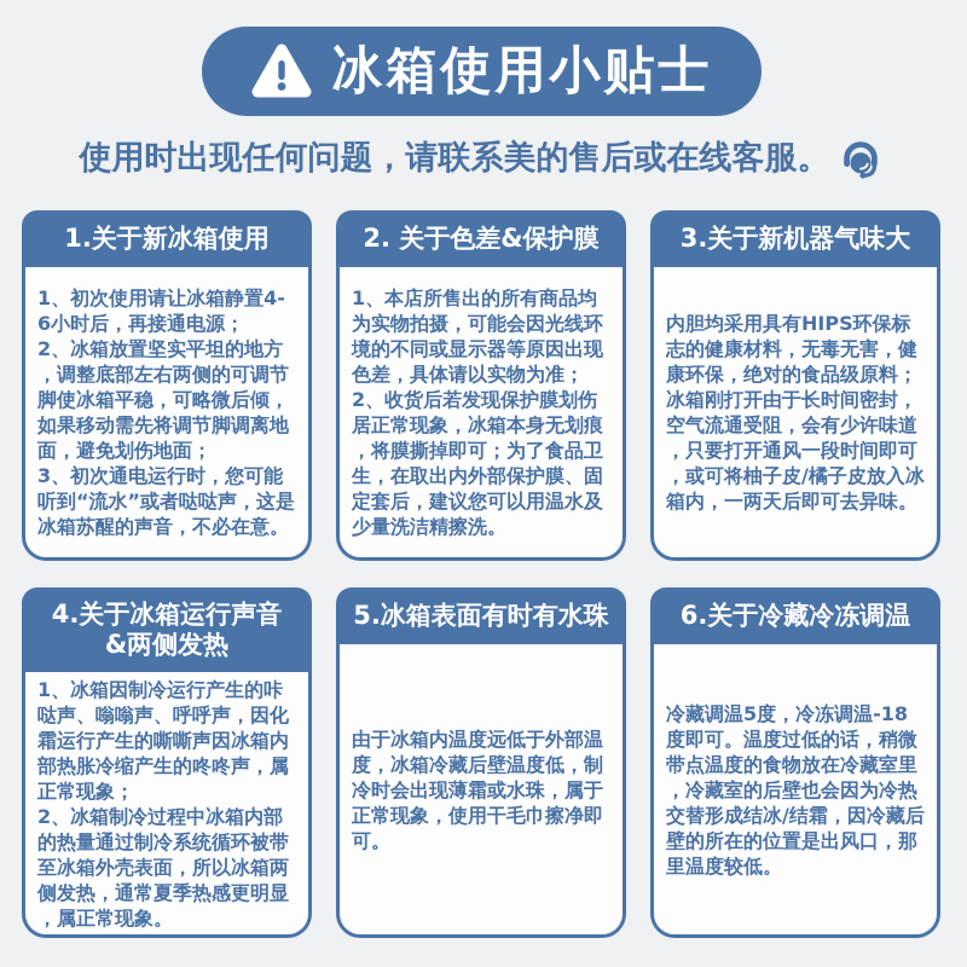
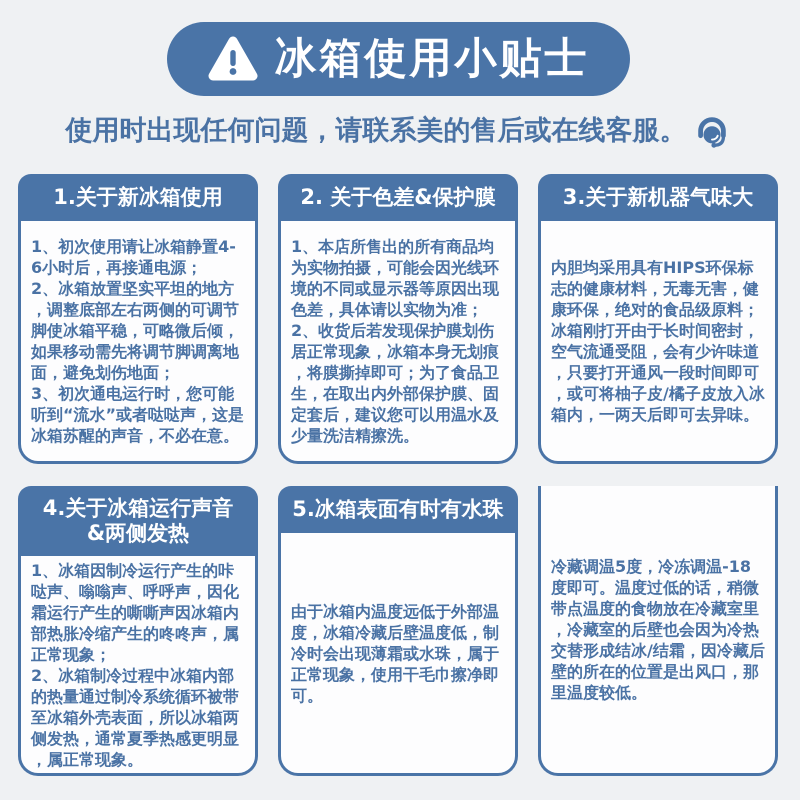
  冰箱使用小贴士
  使用时出现任何问题，请联系美的售后或在线客服。
  1.关于新冰箱使用
  1、初次使用请让冰箱静置4-6小时后，再接通电源；
  2、冰箱放置坚实平坦的地方，调整底部左右两侧的可调节脚使冰箱平稳，可略微后倾，如果移动需先将调节脚调离地面，避免划伤地面；
  3、初次通电运行时，您可能听到“流水”或者哒哒声，这是冰箱苏醒的声音，不必在意。
  2. 关于色差&保护膜
  1、本店所售出的所有商品均为实物拍摄，可能会因光线环境的不同或显示器等原因出现色差，具体请以实物为准；
  2、收货后若发现保护膜划伤居正常现象，冰箱本身无划痕，将膜撕掉即可；为了食品卫生，在取出内外部保护膜、固定套后，建议您可以用温水及少量洗洁精擦洗。
  3.关于新机器气味大
  内胆均采用具有HIPS环保标志的健康材料，无毒无害，健康环保，绝对的食品级原料；冰箱刚打开由于长时间密封，空气流通受阻，会有少许味道，只要打开通风一段时间即可，或可将柚子皮/橘子皮放入冰箱内，一两天后即可去异味。
  4.关于冰箱运行声音
  &两侧发热
  1、冰箱因制冷运行产生的咔哒声、嗡嗡声、呼呼声，因化霜运行产生的嘶嘶声因冰箱内部热胀冷缩产生的咚咚声，属正常现象；
  2、冰箱制冷过程中冰箱内部的热量通过制冷系统循环被带至冰箱外壳表面，所以冰箱两侧发热，通常夏季热感更明显，属正常现象。
  5.冰箱表面有时有水珠
  由于冰箱内温度远低于外部温度，冰箱冷藏后壁温度低，制冷时会出现薄霜或水珠，属于正常现象，使用干毛巾擦净即可。
- 6.关于冷藏冷冻调温
  冷藏调温5度，冷冻调温-18度即可。温度过低的话，稍微带点温度的食物放在冷藏室里，冷藏室的后壁也会因为冷热交替形成结冰/结霜，因冷藏后壁的所在的位置是出风口，那里温度较低。
